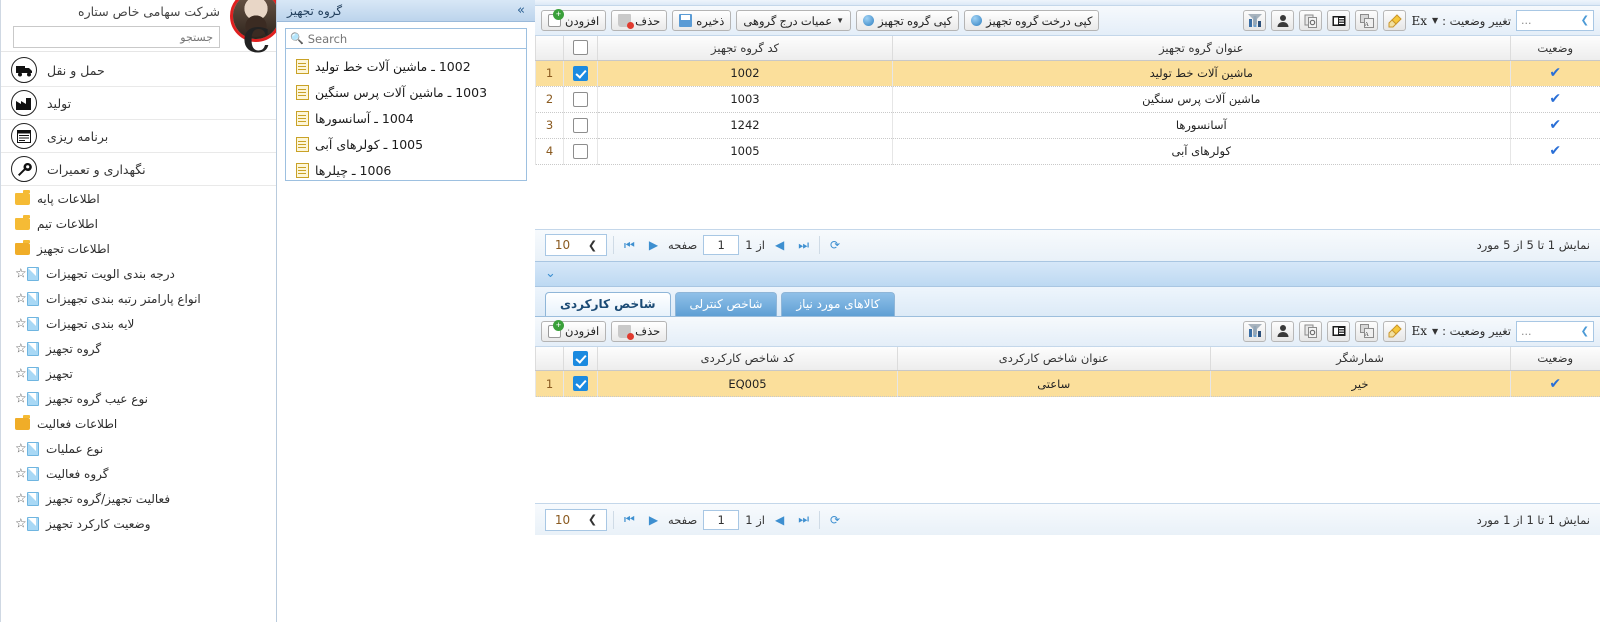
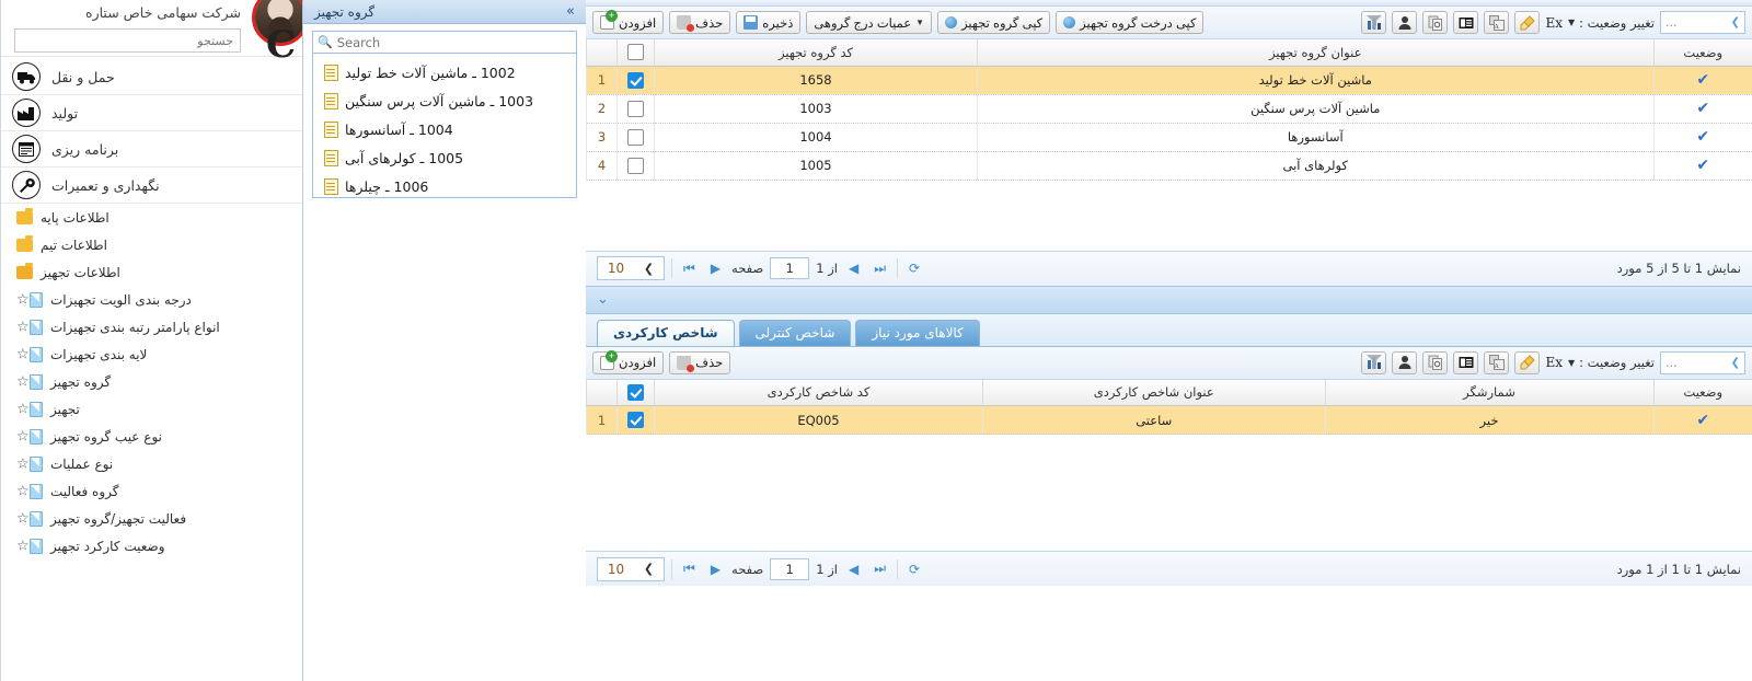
  افزودن
  حذف
  ذخیره
  عمیات درج گروهی
  ▼
  کپی گروه تجهیز
  کپی درخت گروه تجهیز
  Ex
  ▼
  تغییر وضعیت :
  ❯
  ...
  وضعیت	عنوان گروه تجهیز	کد گروه تجهیز
- ✔	ماشین آلات خط تولید	1002		1
+ ✔	ماشین آلات خط تولید	1658		1
  ✔	ماشین آلات پرس سنگین	1003		2
- ✔	آسانسورها	1242		3
+ ✔	آسانسورها	1004		3
  ✔	کولرهای آبی	1005		4
  ❯
  10
  ⏮
  ▶
  صفحه
  از 1
  ◀
  ⏭
  ⟳
  نمایش 1 تا 5 از 5 مورد
  ⌄
  شاخص کارکردی
  شاخص کنترلی
  کالاهای مورد نیاز
  افزودن
  حذف
  Ex
  ▼
  تغییر وضعیت :
  ❯
  ...
  وضعیت	شمارشگر	عنوان شاخص کارکردی	کد شاخص کارکردی
  ✔	خیر	ساعتی	EQ005		1
  ❯
  10
  ⏮
  ▶
  صفحه
  از 1
  ◀
  ⏭
  ⟳
  نمایش 1 تا 1 از 1 مورد
  گروه تجهیز
  »
  🔍
  1002 ـ ماشین آلات خط تولید
  1003 ـ ماشین آلات پرس سنگین
  1004 ـ آسانسورها
  1005 ـ کولرهای آبی
  1006 ـ چیلرها
  شرکت سهامی خاص ستاره
  C
  حمل و نقل
  تولید
  برنامه ریزی
  نگهداری و تعمیرات
  اطلاعات پایه
  اطلاعات تیم
  اطلاعات تجهیز
  درجه بندی الویت تجهیزات
  ☆
  انواع پارامتر رتبه بندی تجهیزات
  ☆
  لایه بندی تجهیزات
  ☆
  گروه تجهیز
  ☆
  تجهیز
  ☆
  نوع عیب گروه تجهیز
  ☆
- اطلاعات فعالیت
  نوع عملیات
  ☆
  گروه فعالیت
  ☆
  فعالیت تجهیز/گروه تجهیز
  ☆
  وضعیت کارکرد تجهیز
  ☆
